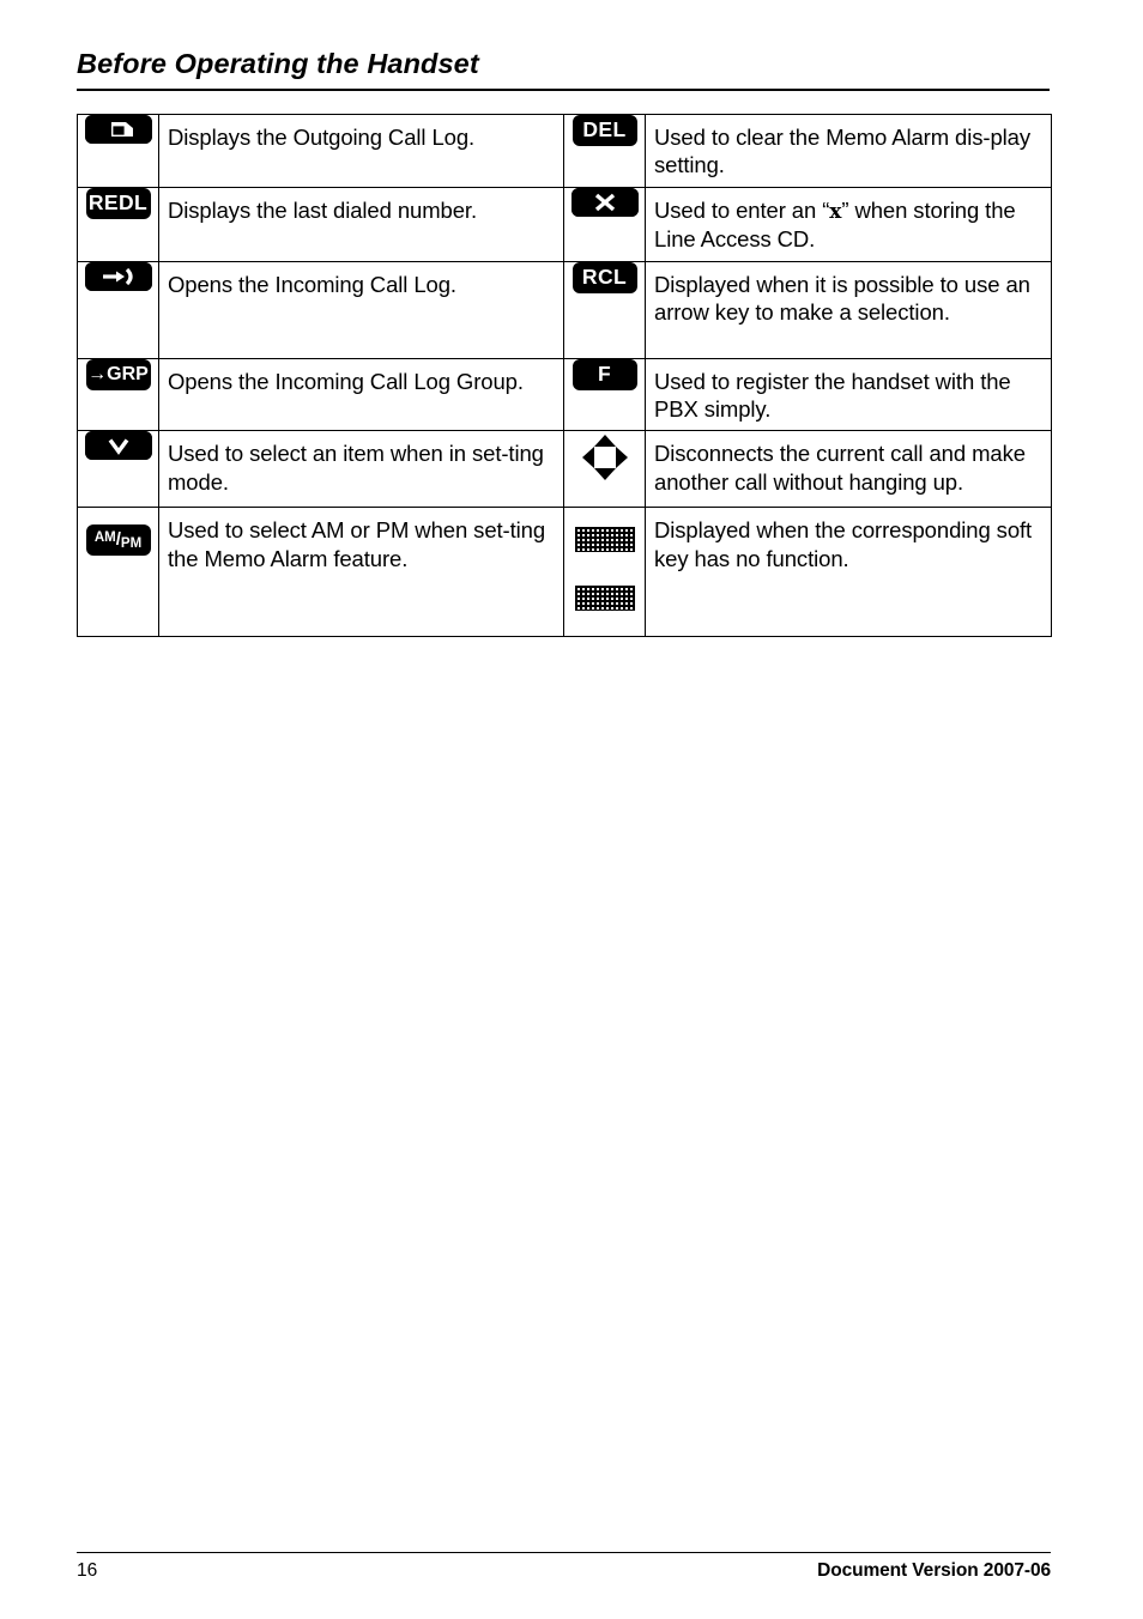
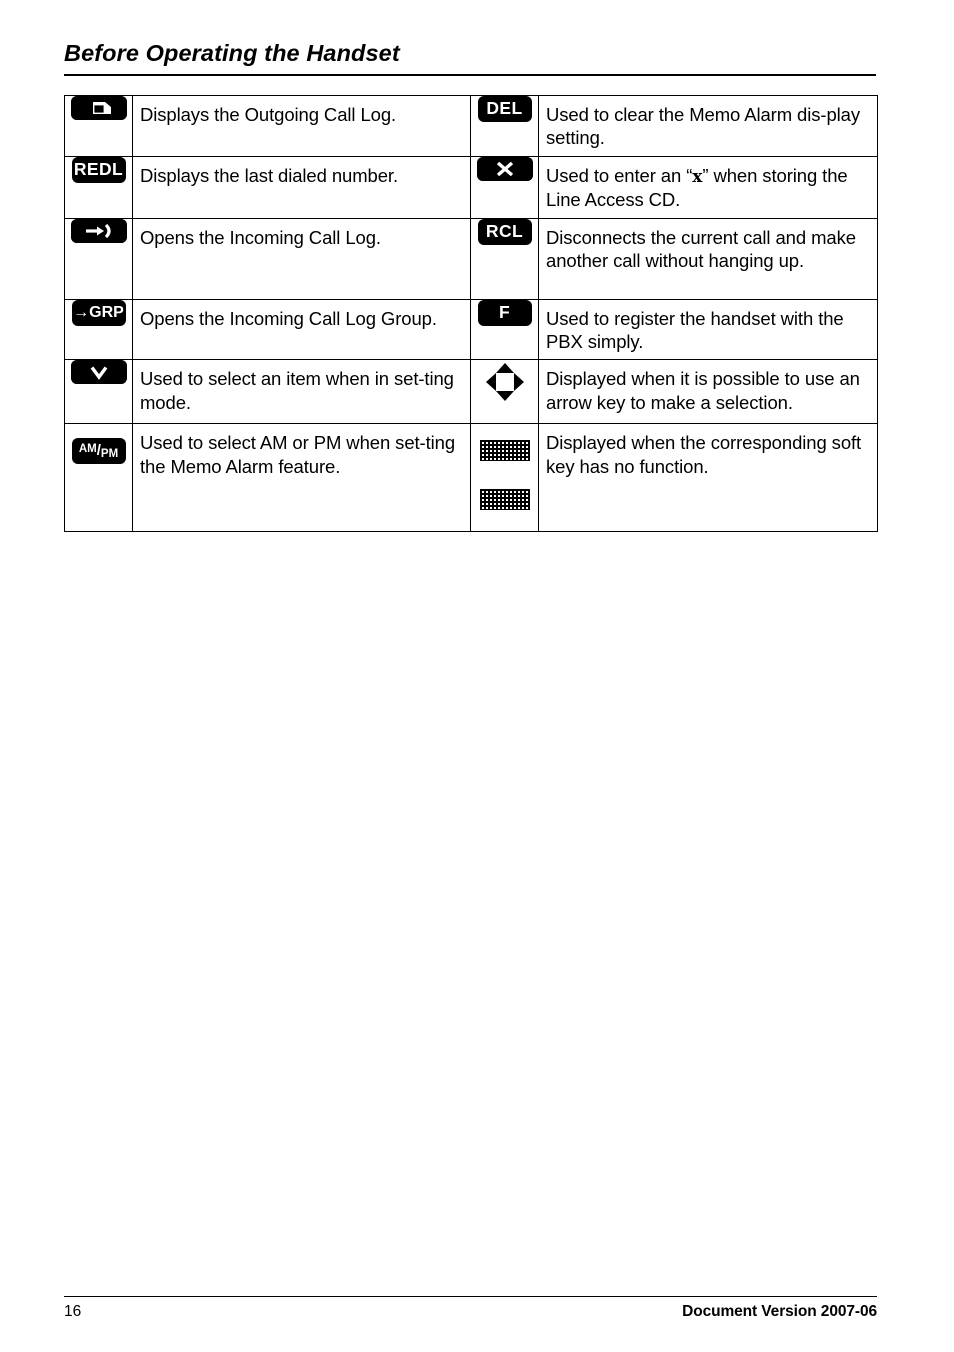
  Before Operating the Handset
  	Displays the Outgoing Call Log.	DEL	Used to clear the Memo Alarm dis-play setting.
  REDL	Displays the last dialed number.		Used to enter an “x” when storing the Line Access CD.
- 	Opens the Incoming Call Log.	RCL	Displayed when it is possible to use an arrow key to make a selection.
+ 	Opens the Incoming Call Log.	RCL	Disconnects the current call and make another call without hanging up.
  →GRP	Opens the Incoming Call Log Group.	F	Used to register the handset with the PBX simply.
- 	Used to select an item when in set-ting mode.		Disconnects the current call and make another call without hanging up.
+ 	Used to select an item when in set-ting mode.		Displayed when it is possible to use an arrow key to make a selection.
  AM/PM	Used to select AM or PM when set-ting the Memo Alarm feature.		Displayed when the corresponding soft key has no function.
  16
  Document Version 2007-06
